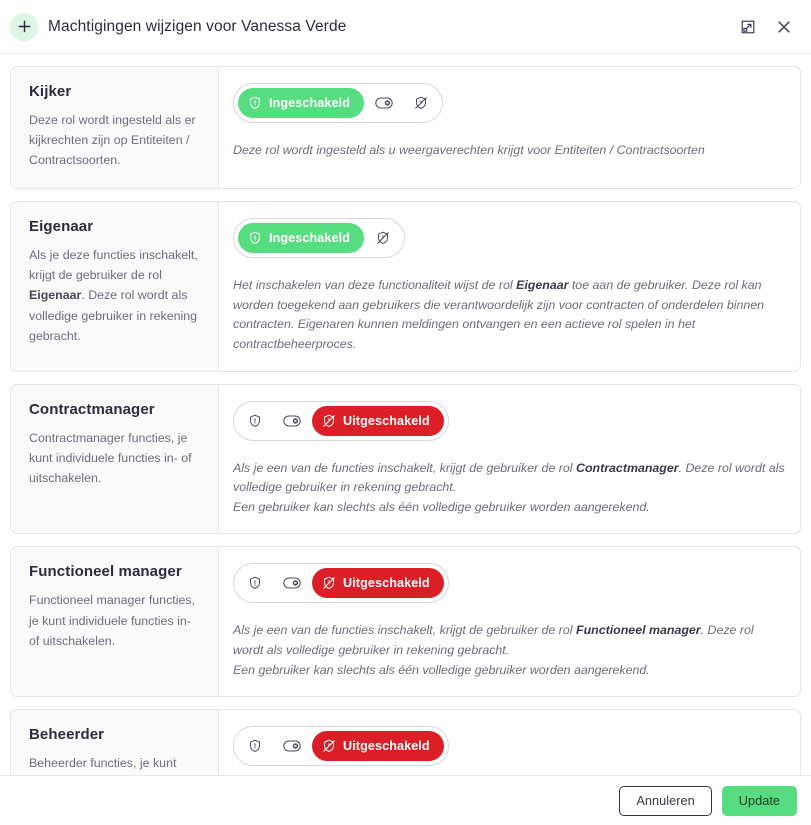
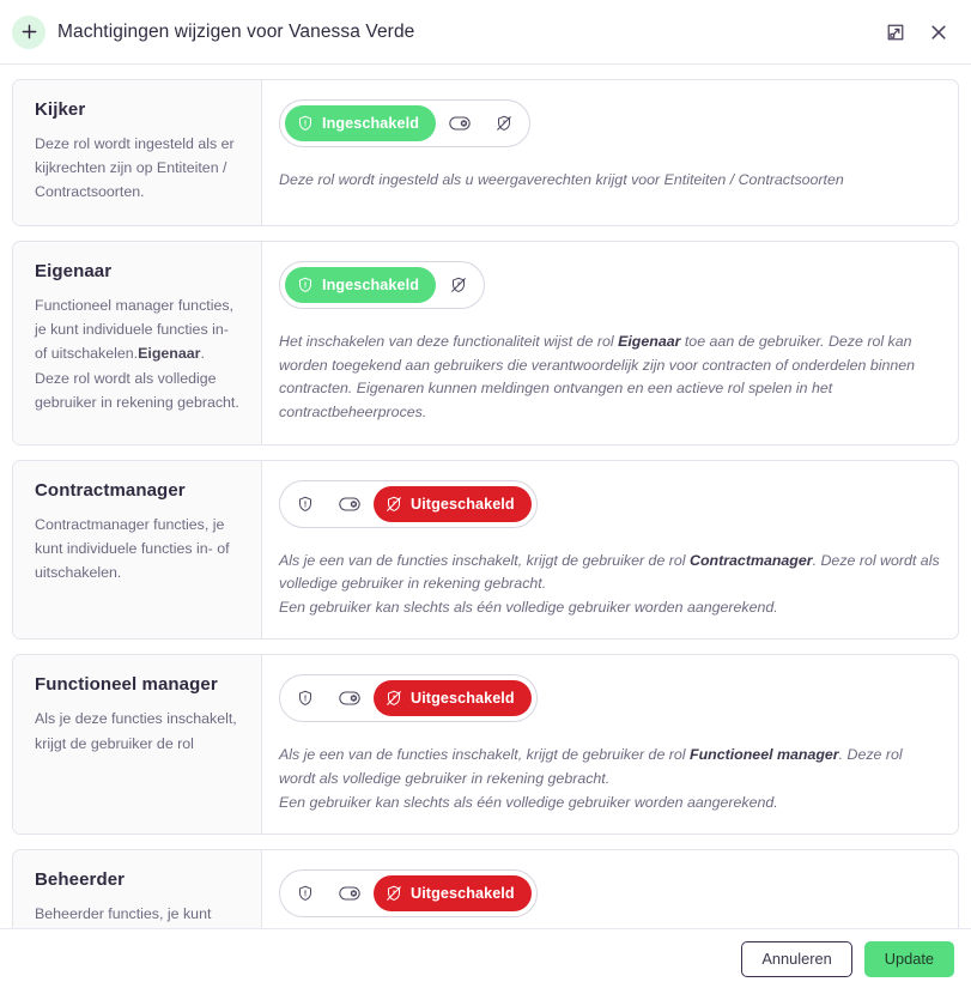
  Machtigingen wijzigen voor Vanessa Verde
  Kijker
  Deze rol wordt ingesteld als er kijkrechten zijn op Entiteiten / Contractsoorten.
  Ingeschakeld
  Deze rol wordt ingesteld als u weergaverechten krijgt voor Entiteiten / Contractsoorten
  Eigenaar
- Als je deze functies inschakelt, krijgt de gebruiker de rol Eigenaar. Deze rol wordt als volledige gebruiker in rekening gebracht.
+ Functioneel manager functies, je kunt individuele functies in- of uitschakelen.Eigenaar. Deze rol wordt als volledige gebruiker in rekening gebracht.
  Ingeschakeld
  Het inschakelen van deze functionaliteit wijst de rol Eigenaar toe aan de gebruiker. Deze rol kan worden toegekend aan gebruikers die verantwoordelijk zijn voor contracten of onderdelen binnen contracten. Eigenaren kunnen meldingen ontvangen en een actieve rol spelen in het contractbeheerproces.
  Contractmanager
  Contractmanager functies, je kunt individuele functies in- of uitschakelen.
  Uitgeschakeld
  Als je een van de functies inschakelt, krijgt de gebruiker de rol Contractmanager. Deze rol wordt als volledige gebruiker in rekening gebracht.
  Een gebruiker kan slechts als één volledige gebruiker worden aangerekend.
  Functioneel manager
- Functioneel manager functies, je kunt individuele functies in- of uitschakelen.
+ Als je deze functies inschakelt, krijgt de gebruiker de rol
  Uitgeschakeld
  Als je een van de functies inschakelt, krijgt de gebruiker de rol Functioneel manager. Deze rol wordt als volledige gebruiker in rekening gebracht.
  Een gebruiker kan slechts als één volledige gebruiker worden aangerekend.
  Beheerder
  Uitgeschakeld
  Annuleren
  Update
